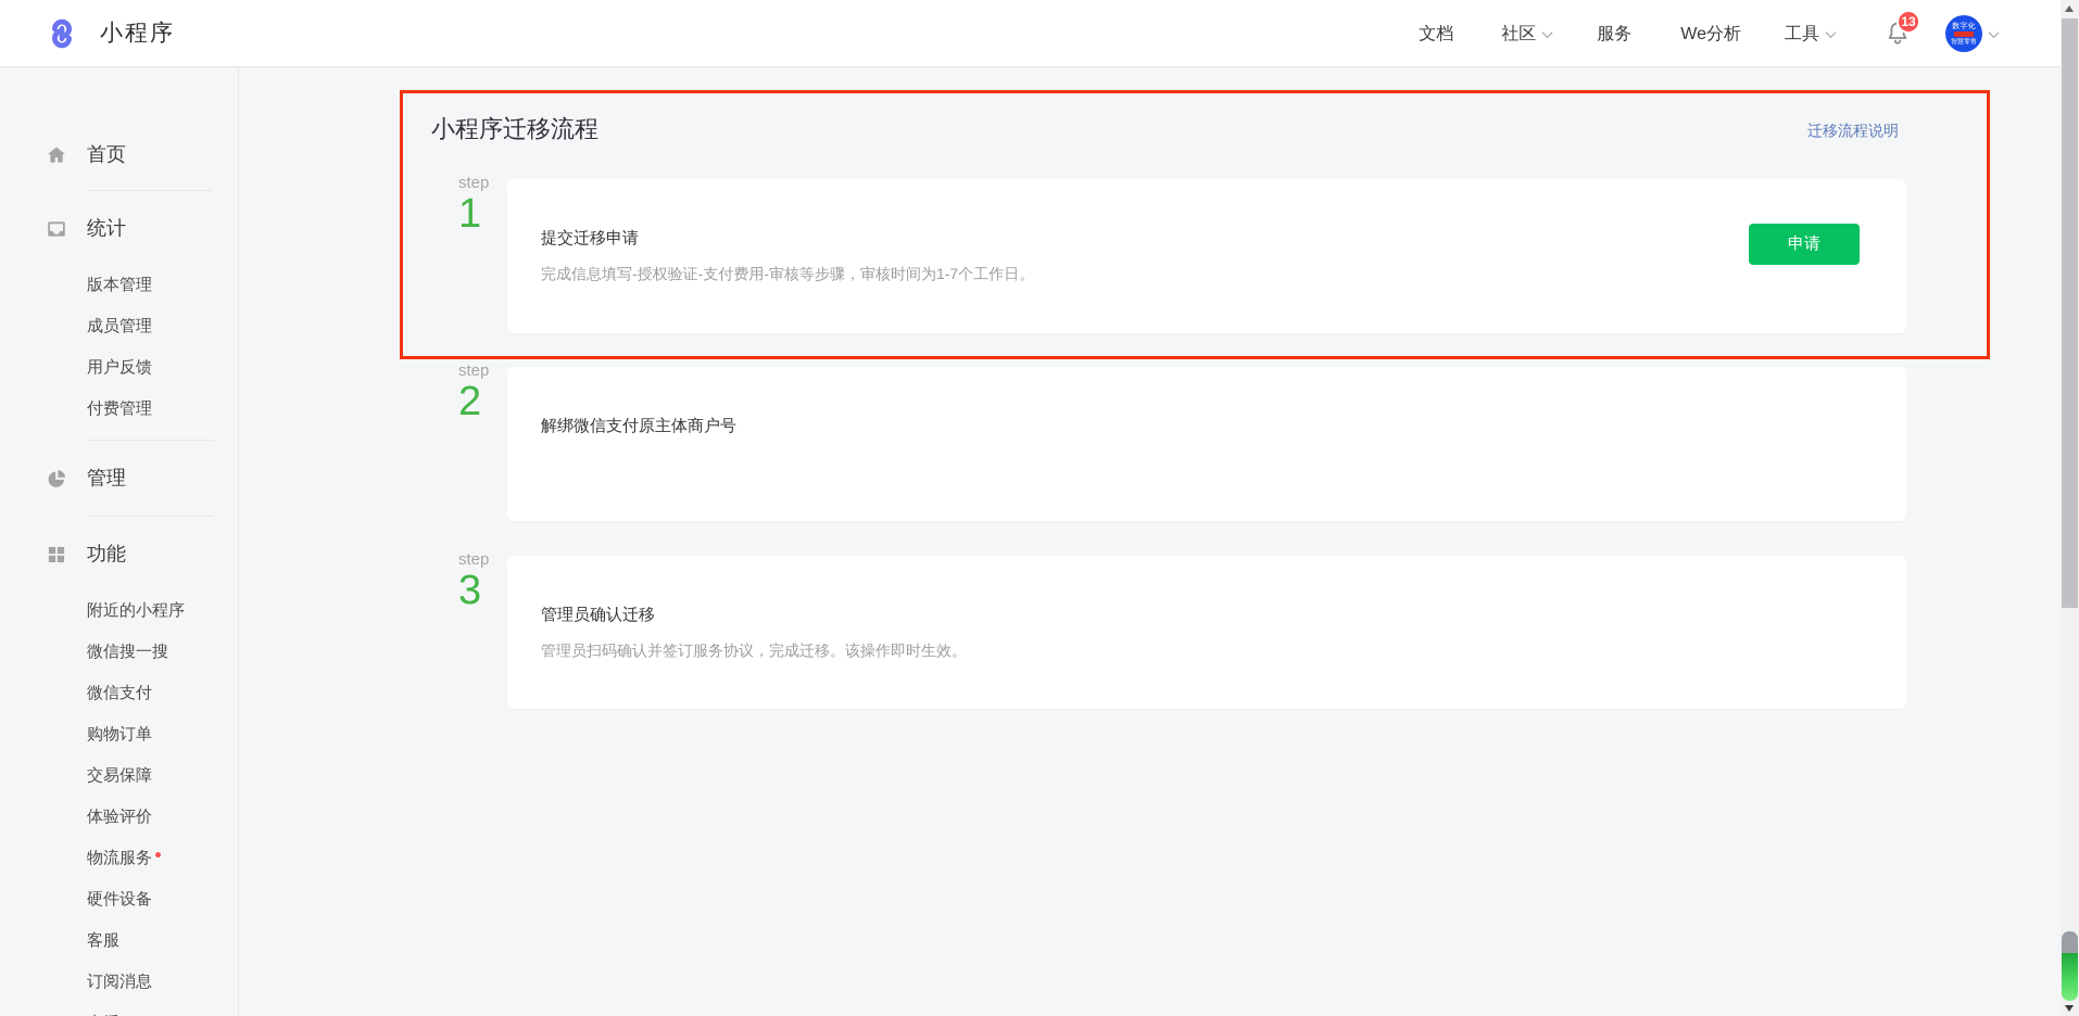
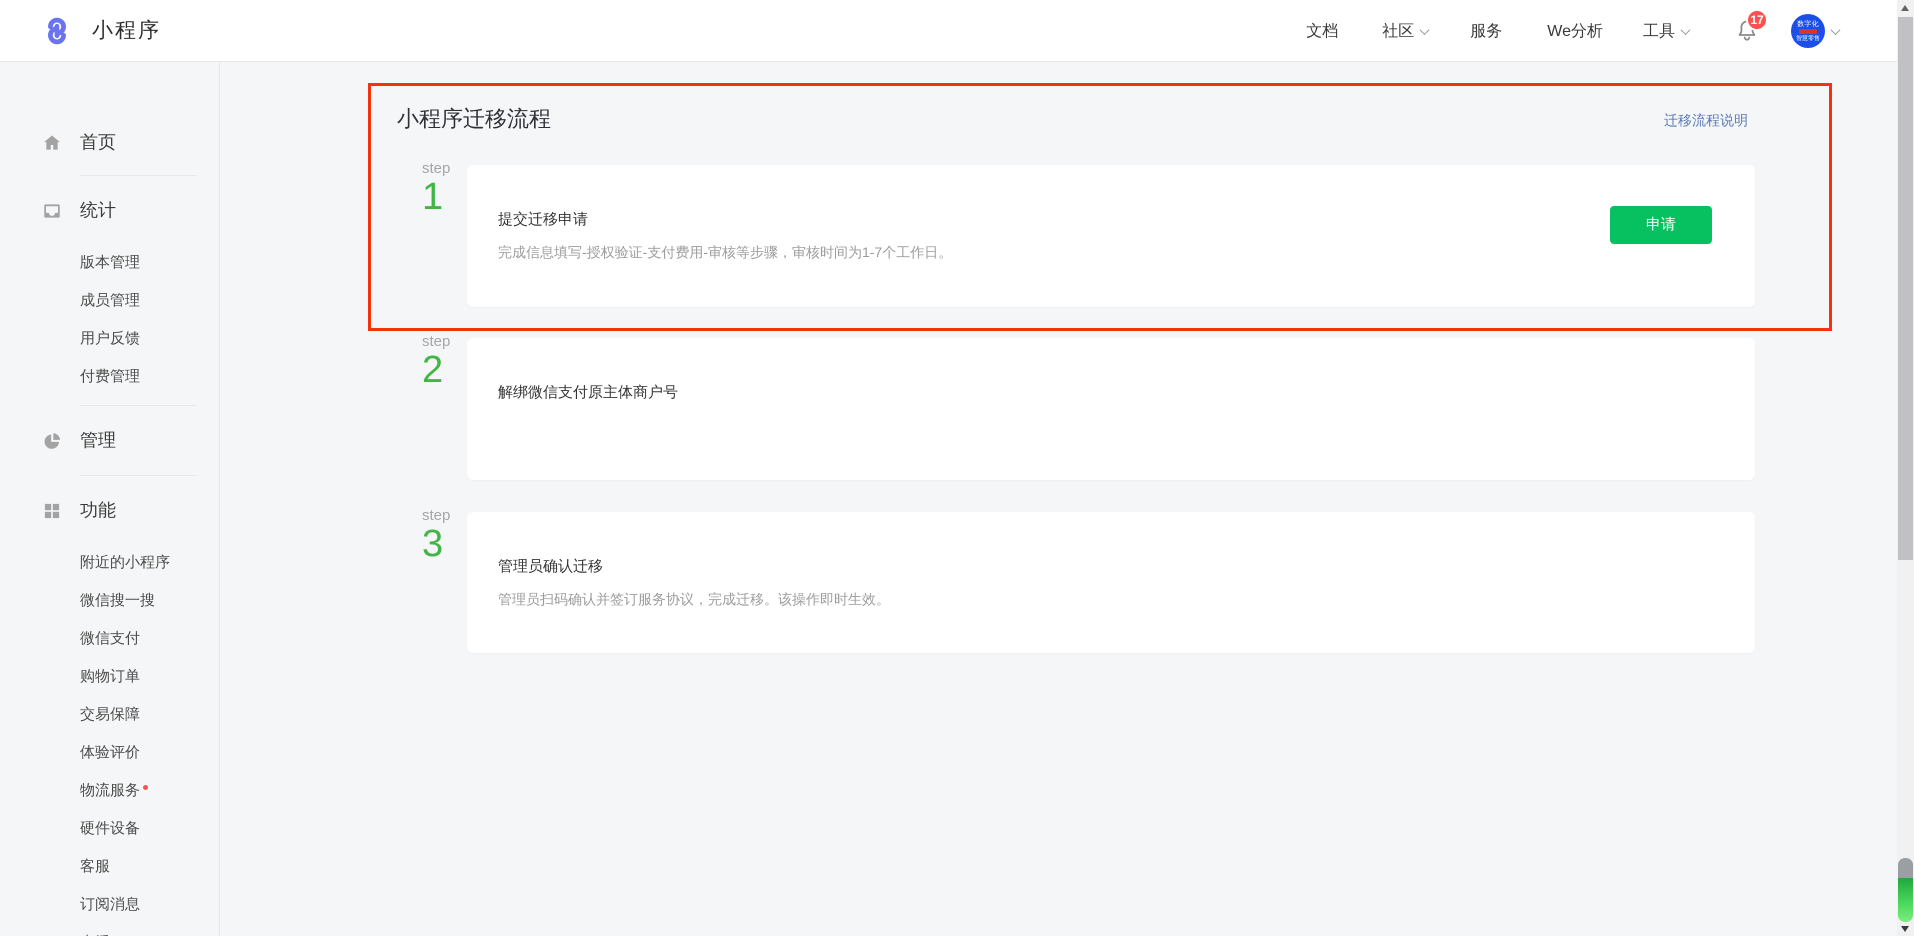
  小程序
  文档
  社区
  服务
  We分析
  工具
- 13
+ 17
  数字化
  首页
  统计
  版本管理
  成员管理
  用户反馈
  付费管理
  管理
  功能
  附近的小程序
  微信搜一搜
  微信支付
  购物订单
  交易保障
  体验评价
  物流服务
  硬件设备
  客服
  订阅消息
  小程序迁移流程
  迁移流程说明
  step
  1
  提交迁移申请
  完成信息填写-授权验证-支付费用-审核等步骤，审核时间为1-7个工作日。
  申请
  step
  2
  解绑微信支付原主体商户号
  step
  3
  管理员确认迁移
  管理员扫码确认并签订服务协议，完成迁移。该操作即时生效。
